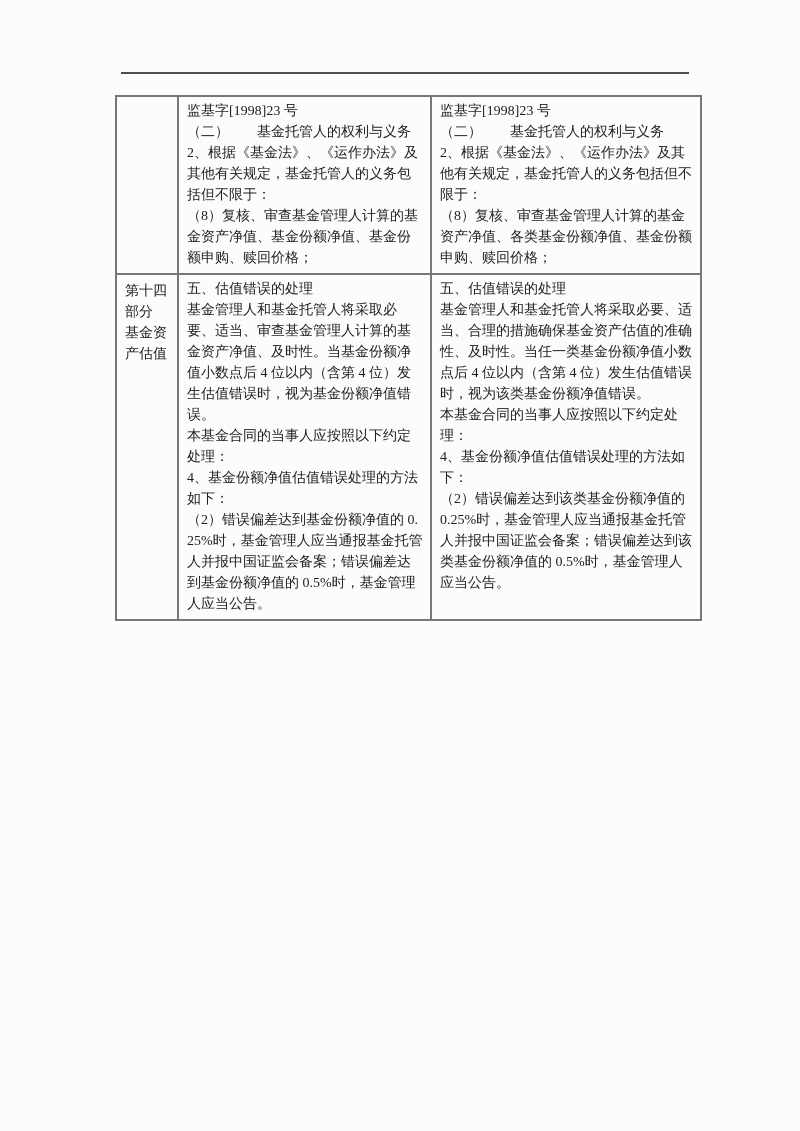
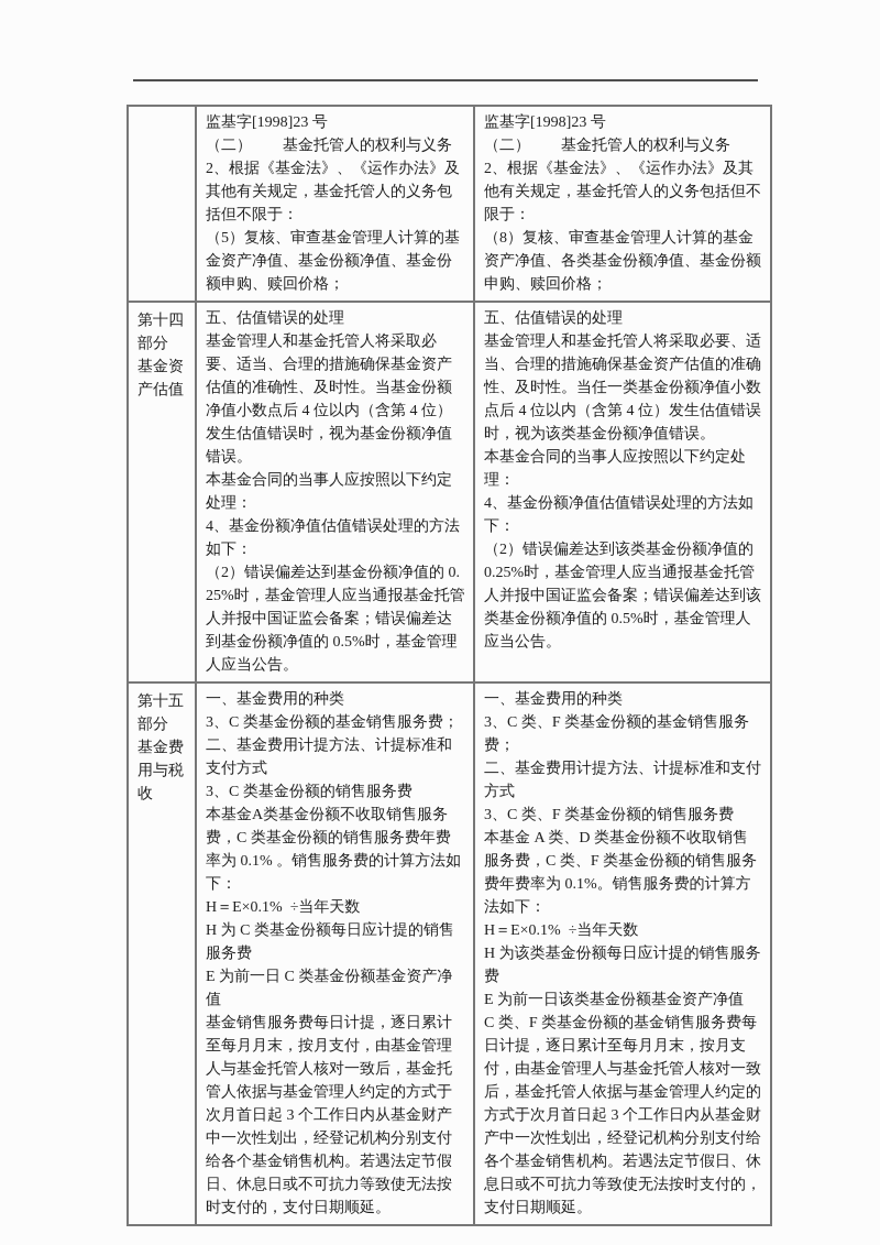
- 	监基字[1998]23 号（二） 基金托管人的权利与义务2、根据《基金法》、《运作办法》及其他有关规定，基金托管人的义务包括但不限于：（8）复核、审查基金管理人计算的基金资产净值、基金份额净值、基金份额申购、赎回价格；	监基字[1998]23 号（二） 基金托管人的权利与义务2、根据《基金法》、《运作办法》及其他有关规定，基金托管人的义务包括但不限于：（8）复核、审查基金管理人计算的基金资产净值、各类基金份额净值、基金份额申购、赎回价格；
+ 	监基字[1998]23 号（二） 基金托管人的权利与义务2、根据《基金法》、《运作办法》及其他有关规定，基金托管人的义务包括但不限于：（5）复核、审查基金管理人计算的基金资产净值、基金份额净值、基金份额申购、赎回价格；	监基字[1998]23 号（二） 基金托管人的权利与义务2、根据《基金法》、《运作办法》及其他有关规定，基金托管人的义务包括但不限于：（8）复核、审查基金管理人计算的基金资产净值、各类基金份额净值、基金份额申购、赎回价格；
- 第十四部分基金资产估值	五、估值错误的处理基金管理人和基金托管人将采取必要、适当、审查基金管理人计算的基金资产净值、及时性。当基金份额净值小数点后 4 位以内（含第 4 位）发生估值错误时，视为基金份额净值错误。本基金合同的当事人应按照以下约定处理：4、基金份额净值估值错误处理的方法如下：（2）错误偏差达到基金份额净值的 0.25%时，基金管理人应当通报基金托管人并报中国证监会备案；错误偏差达到基金份额净值的 0.5%时，基金管理人应当公告。	五、估值错误的处理基金管理人和基金托管人将采取必要、适当、合理的措施确保基金资产估值的准确性、及时性。当任一类基金份额净值小数点后 4 位以内（含第 4 位）发生估值错误时，视为该类基金份额净值错误。本基金合同的当事人应按照以下约定处理：4、基金份额净值估值错误处理的方法如下：（2）错误偏差达到该类基金份额净值的 0.25%时，基金管理人应当通报基金托管人并报中国证监会备案；错误偏差达到该类基金份额净值的 0.5%时，基金管理人应当公告。
+ 第十四部分基金资产估值	五、估值错误的处理基金管理人和基金托管人将采取必要、适当、合理的措施确保基金资产估值的准确性、及时性。当基金份额净值小数点后 4 位以内（含第 4 位）发生估值错误时，视为基金份额净值错误。本基金合同的当事人应按照以下约定处理：4、基金份额净值估值错误处理的方法如下：（2）错误偏差达到基金份额净值的 0.25%时，基金管理人应当通报基金托管人并报中国证监会备案；错误偏差达到基金份额净值的 0.5%时，基金管理人应当公告。	五、估值错误的处理基金管理人和基金托管人将采取必要、适当、合理的措施确保基金资产估值的准确性、及时性。当任一类基金份额净值小数点后 4 位以内（含第 4 位）发生估值错误时，视为该类基金份额净值错误。本基金合同的当事人应按照以下约定处理：4、基金份额净值估值错误处理的方法如下：（2）错误偏差达到该类基金份额净值的 0.25%时，基金管理人应当通报基金托管人并报中国证监会备案；错误偏差达到该类基金份额净值的 0.5%时，基金管理人应当公告。
+ 第十五部分基金费用与税收	一、基金费用的种类3、C 类基金份额的基金销售服务费；二、基金费用计提方法、计提标准和支付方式3、C 类基金份额的销售服务费本基金A类基金份额不收取销售服务费，C 类基金份额的销售服务费年费率为 0.1% 。销售服务费的计算方法如下：H＝E×0.1% ÷当年天数H 为 C 类基金份额每日应计提的销售服务费E 为前一日 C 类基金份额基金资产净值基金销售服务费每日计提，逐日累计至每月月末，按月支付，由基金管理人与基金托管人核对一致后，基金托管人依据与基金管理人约定的方式于次月首日起 3 个工作日内从基金财产中一次性划出，经登记机构分别支付给各个基金销售机构。若遇法定节假日、休息日或不可抗力等致使无法按时支付的，支付日期顺延。	一、基金费用的种类3、C 类、F 类基金份额的基金销售服务费；二、基金费用计提方法、计提标准和支付方式3、C 类、F 类基金份额的销售服务费本基金 A 类、D 类基金份额不收取销售服务费，C 类、F 类基金份额的销售服务费年费率为 0.1%。销售服务费的计算方法如下：H＝E×0.1% ÷当年天数H 为该类基金份额每日应计提的销售服务费E 为前一日该类基金份额基金资产净值C 类、F 类基金份额的基金销售服务费每日计提，逐日累计至每月月末，按月支付，由基金管理人与基金托管人核对一致后，基金托管人依据与基金管理人约定的方式于次月首日起 3 个工作日内从基金财产中一次性划出，经登记机构分别支付给各个基金销售机构。若遇法定节假日、休息日或不可抗力等致使无法按时支付的，支付日期顺延。
